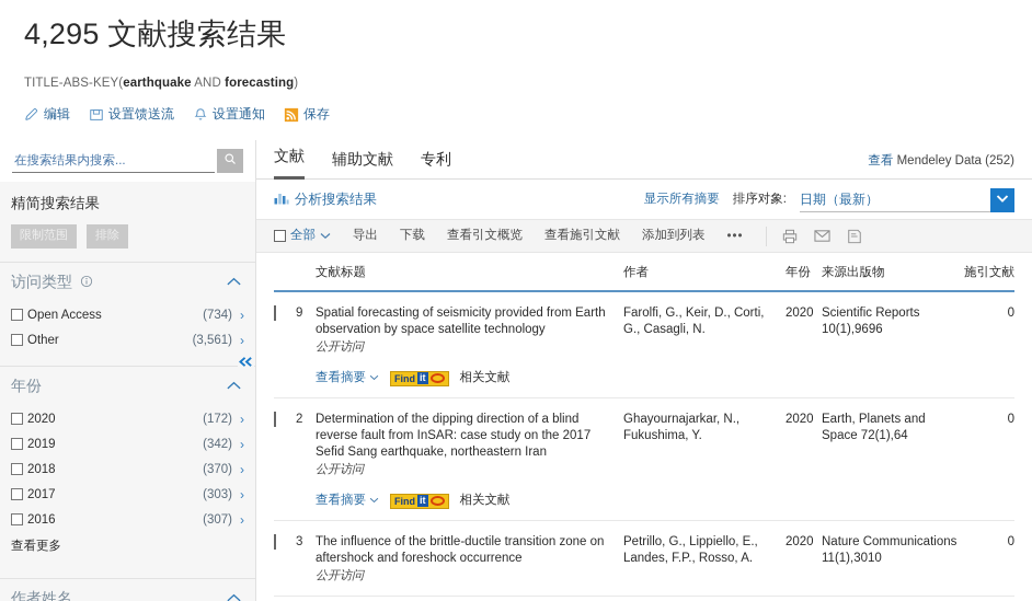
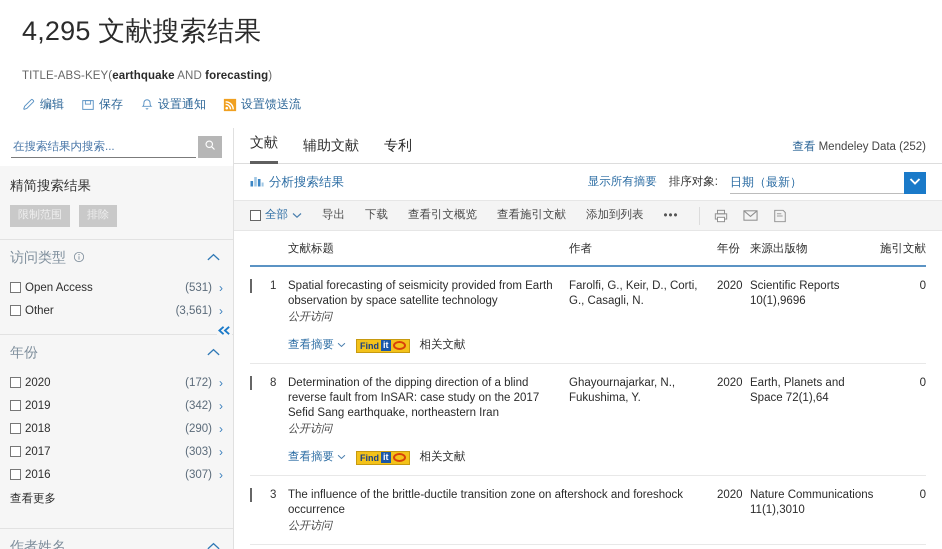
  4,295 文献搜索结果
  TITLE-ABS-KEY(earthquake AND forecasting)
  编辑
- 设置馈送流
+ 保存
  设置通知
- 保存
+ 设置馈送流
  在搜索结果内搜索...
  精简搜索结果
  限制范围
  排除
  访问类型
  Open Access
- (734)
+ (531)
  ›
  Other
  (3,561)
  ›
  年份
  2020
  (172)
  ›
  2019
  (342)
  ›
  2018
- (370)
+ (290)
  ›
  2017
  (303)
  ›
  2016
  (307)
  ›
  查看更多
  作者姓名
  文献
  辅助文献
  专利
  查看 Mendeley Data (252)
  分析搜索结果
  显示所有摘要
  排序对象:
  日期（最新）
  全部
  导出
  下载
  查看引文概览
  查看施引文献
  添加到列表
  •••
  文献标题
  作者
  年份
  来源出版物
  施引文献
- 9
+ 1
  Spatial forecasting of seismicity provided from Earth observation by space satellite technology
  公开访问
  查看摘要
  Find
  it
  相关文献
  Farolfi, G., Keir, D., Corti, G., Casagli, N.
  2020
  Scientific Reports 10(1),9696
  0
- 2
+ 8
  Determination of the dipping direction of a blind reverse fault from InSAR: case study on the 2017 Sefid Sang earthquake, northeastern Iran
  公开访问
  查看摘要
  Find
  it
  相关文献
  Ghayournajarkar, N., Fukushima, Y.
  2020
  Earth, Planets and Space 72(1),64
  0
  3
  The influence of the brittle-ductile transition zone on aftershock and foreshock occurrence
  公开访问
- Petrillo, G., Lippiello, E., Landes, F.P., Rosso, A.
  2020
  Nature Communications 11(1),3010
  0
